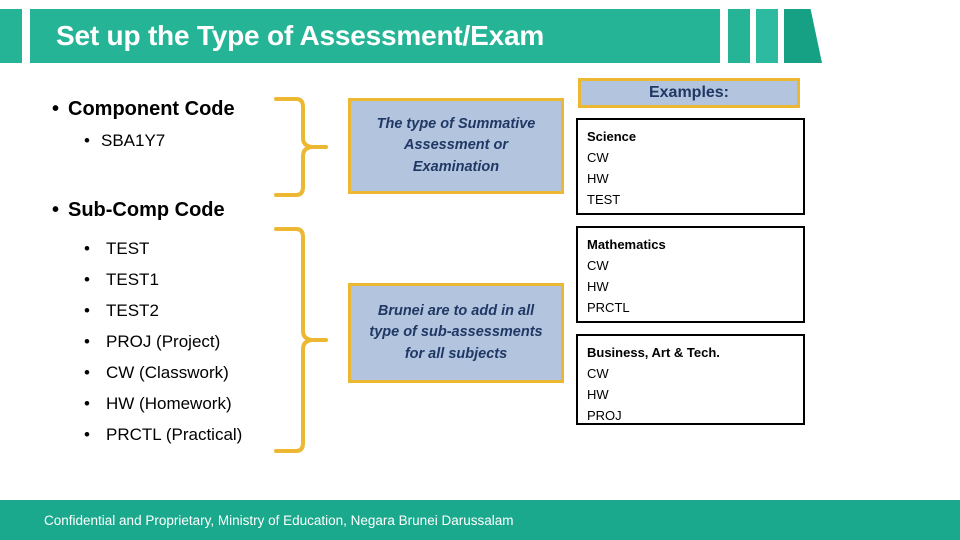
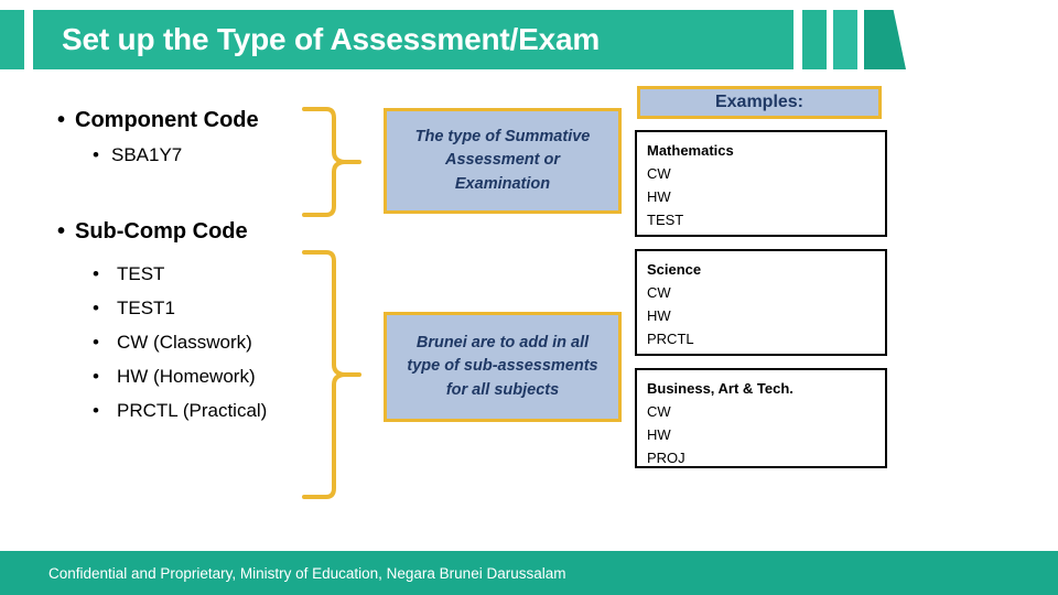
  Set up the Type of Assessment/Exam
  • Component Code
  • SBA1Y7
  • Sub-Comp Code
  • TEST
  • TEST1
- • TEST2
- • PROJ (Project)
  • CW (Classwork)
  • HW (Homework)
  • PRCTL (Practical)
  The type of Summative Assessment or Examination
  Brunei are to add in all type of sub-assessments for all subjects
  Examples:
- Science
+ Mathematics
  CW
  HW
  TEST
- Mathematics
+ Science
  CW
  HW
  PRCTL
  Business, Art & Tech.
  CW
  HW
  PROJ
  Confidential and Proprietary, Ministry of Education, Negara Brunei Darussalam
